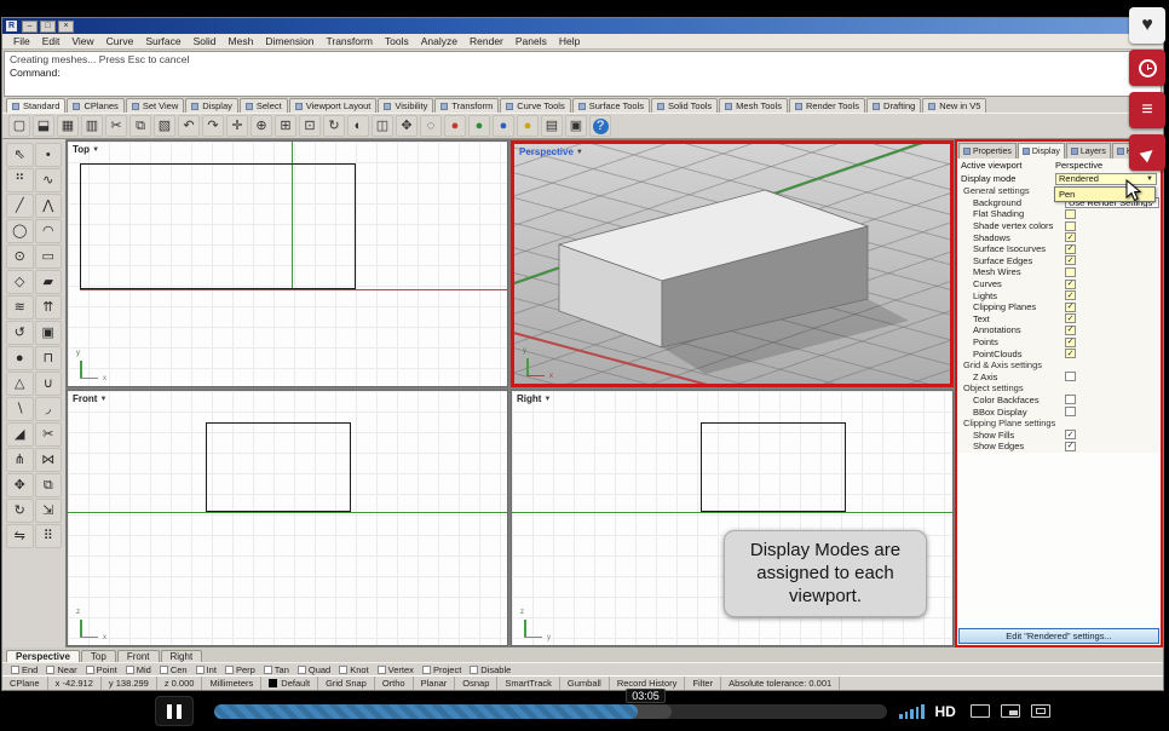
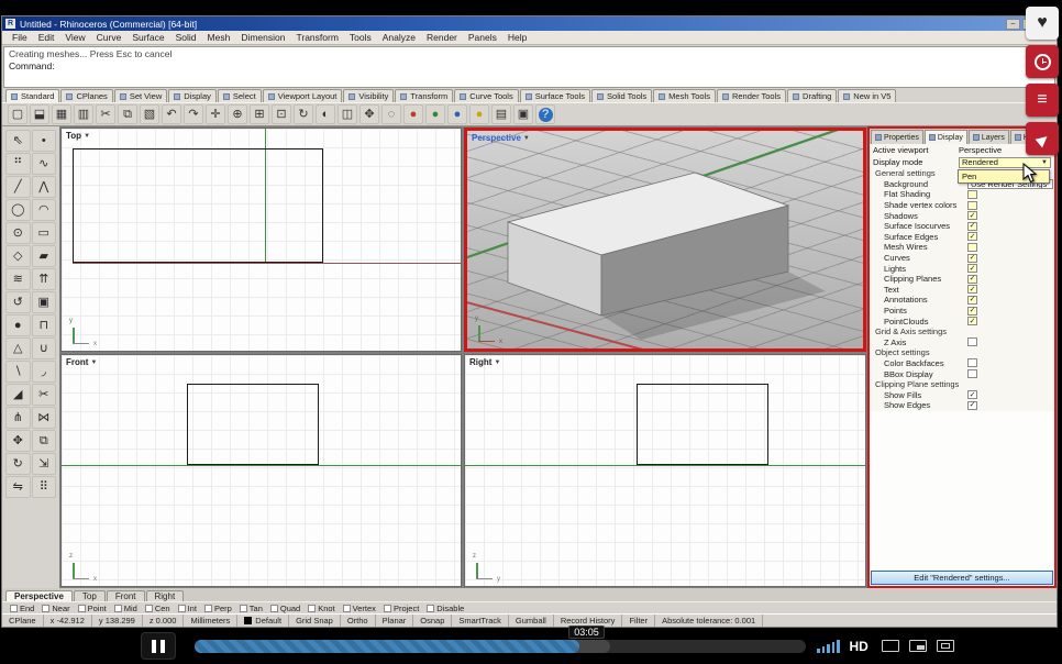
+ Untitled - Rhinoceros (Commercial) [64-bit]
  File
  Edit
  View
  Curve
  Surface
  Solid
  Mesh
  Dimension
  Transform
  Tools
  Analyze
  Render
  Panels
  Help
  Creating meshes... Press Esc to cancel
  Command:
  Standard
  CPlanes
  Set View
  Display
  Select
  Viewport Layout
  Visibility
  Transform
  Curve Tools
  Surface Tools
  Solid Tools
  Mesh Tools
  Render Tools
  Drafting
  New in V5
  ▢
  ⬓
  ▦
  ▥
  ✂
  ⧉
  ▧
  ↶
  ↷
  ✛
  ⊕
  ⊞
  ⊡
  ↻
  ◐
  ◫
  ✥
  ◌
  ●
  ●
  ●
  ●
  ▤
  ▣
  ?
  ⇖
  •
  ⠛
  ∿
  ╱
  ⋀
  ◯
  ◠
  ⊙
  ▭
  ◇
  ▰
  ≋
  ⇈
  ↺
  ▣
  ●
  ⊓
  △
  ∪
  ∖
  ◞
  ◢
  ✂
  ⋔
  ⋈
  ✥
  ⧉
  ↻
  ⇲
  ⇋
  ⠿
  Top
  Perspective
  Front
  Right
  Active viewport
  Perspective
  Display mode
  Rendered
  Pen
  General settings
  Background
  Use Render Settings
  Flat Shading
  Shade vertex colors
  Shadows
  Surface Isocurves
  Surface Edges
  Mesh Wires
  Curves
  Lights
  Clipping Planes
  Text
  Annotations
  Points
  PointClouds
  Grid & Axis settings
  Z Axis
  Object settings
  Color Backfaces
  BBox Display
  Clipping Plane settings
  Show Fills
  Show Edges
  Edit "Rendered" settings...
  Perspective
  Top
  Front
  Right
  End
  Near
  Point
  Mid
  Cen
  Int
  Perp
  Tan
  Quad
  Knot
  Vertex
  Project
  Disable
  CPlane
  x -42.912
  y 138.299
  z 0.000
  Millimeters
  Default
  Grid Snap
  Ortho
  Planar
  Osnap
  SmartTrack
  Gumball
  Record History
  Filter
  Absolute tolerance: 0.001
- Display Modes are assigned to each viewport.
  ♥
  ≡
  03:05
  HD
